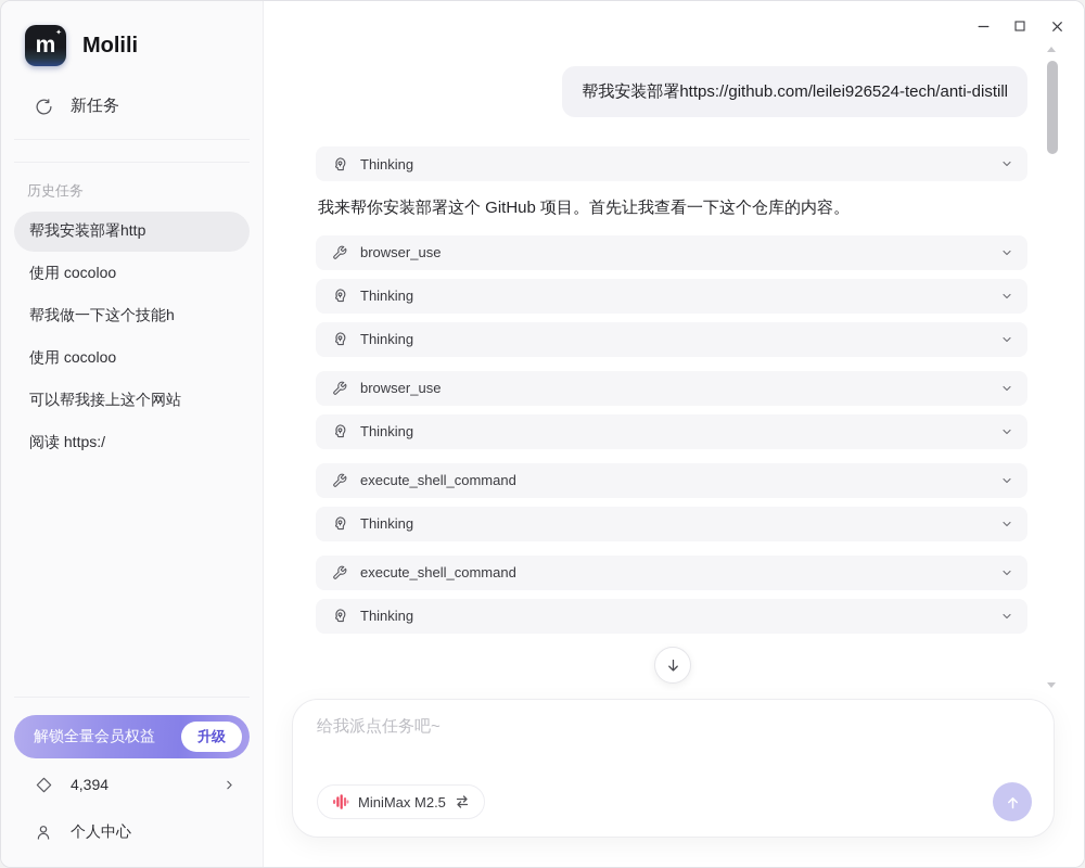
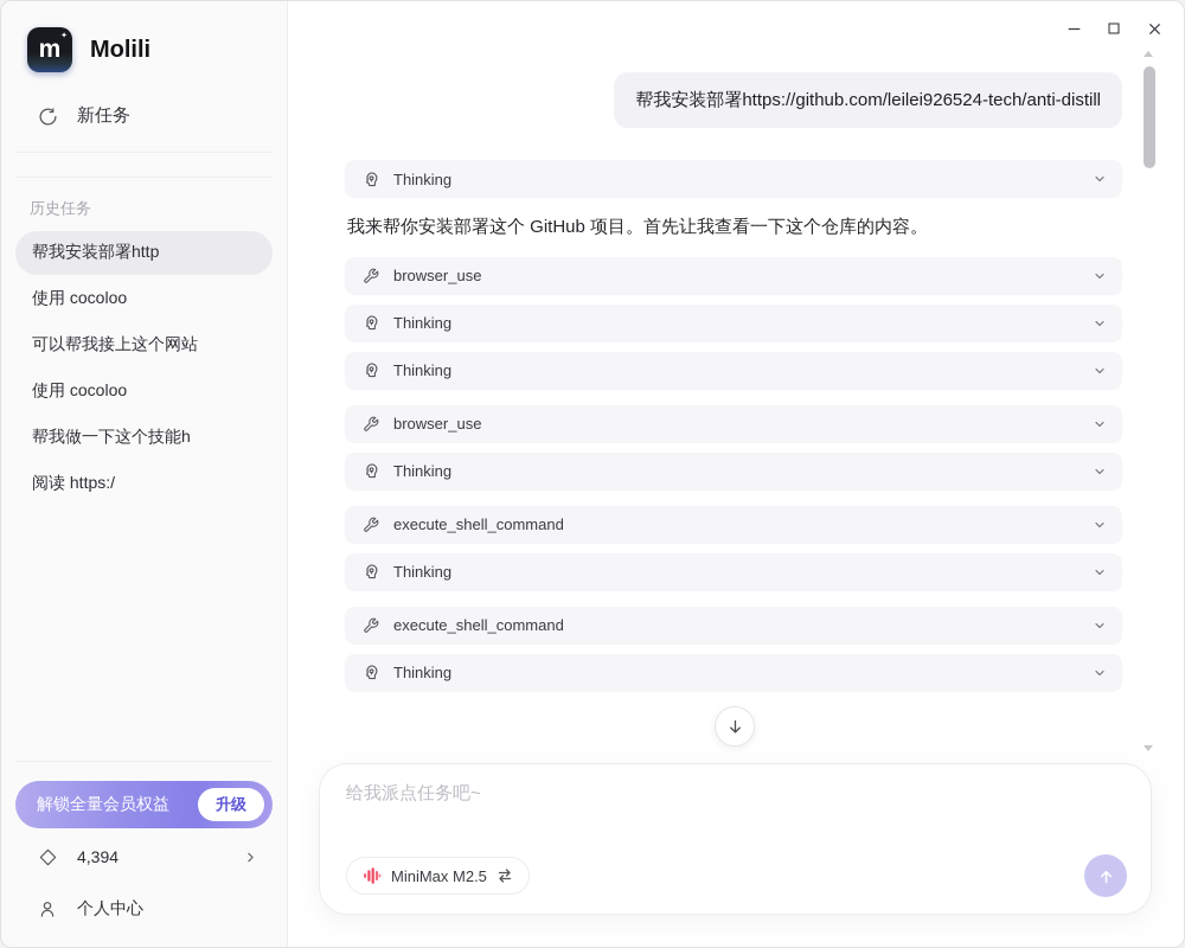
  m
  Molili
  新任务
  历史任务
  帮我安装部署http
  使用 cocoloo
- 帮我做一下这个技能h
+ 可以帮我接上这个网站
  使用 cocoloo
- 可以帮我接上这个网站
+ 帮我做一下这个技能h
  阅读 https:/
  解锁全量会员权益
  升级
  4,394
  个人中心
  帮我安装部署https://github.com/leilei926524-tech/anti-distill
  Thinking
  我来帮你安装部署这个 GitHub 项目。首先让我查看一下这个仓库的内容。
  browser_use
  Thinking
  Thinking
  browser_use
  Thinking
  execute_shell_command
  Thinking
  execute_shell_command
  Thinking
  给我派点任务吧~
  MiniMax M2.5
